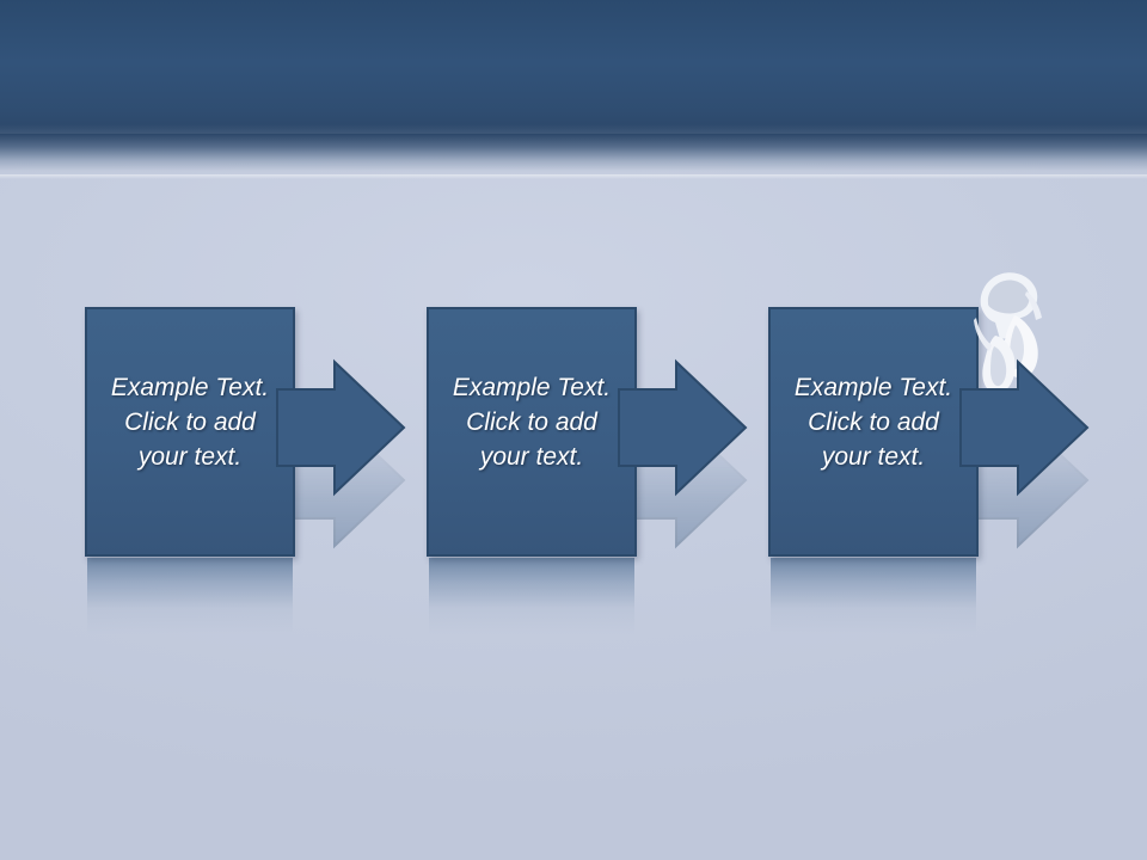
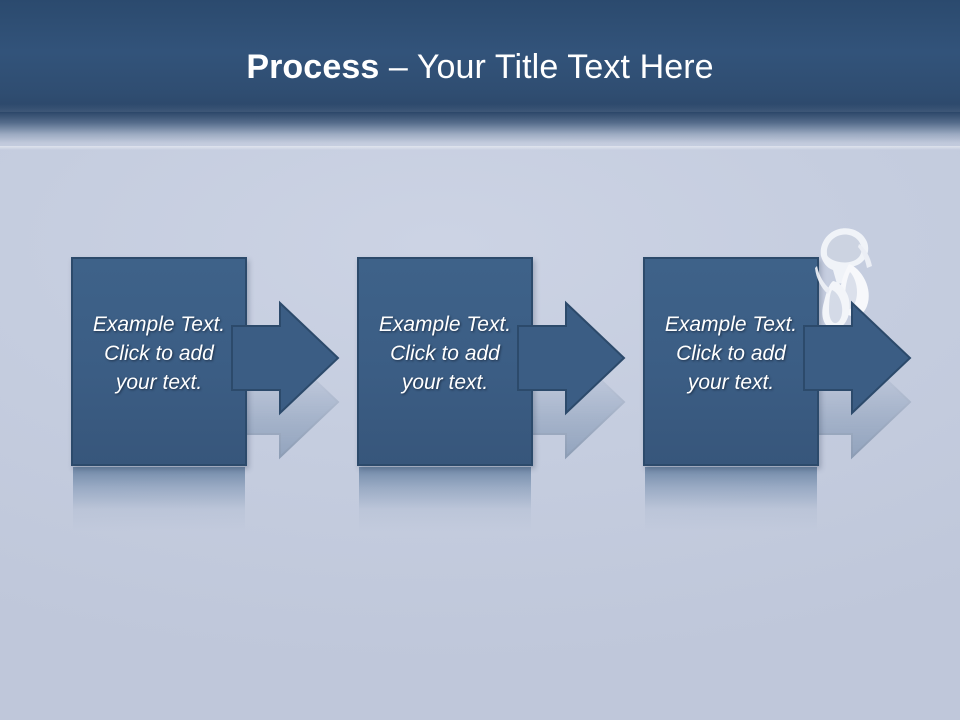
+ Process – Your Title Text Here
  Example Text.
  Click to add
  your text.
  Example Text.
  Click to add
  your text.
  Example Text.
  Click to add
  your text.
